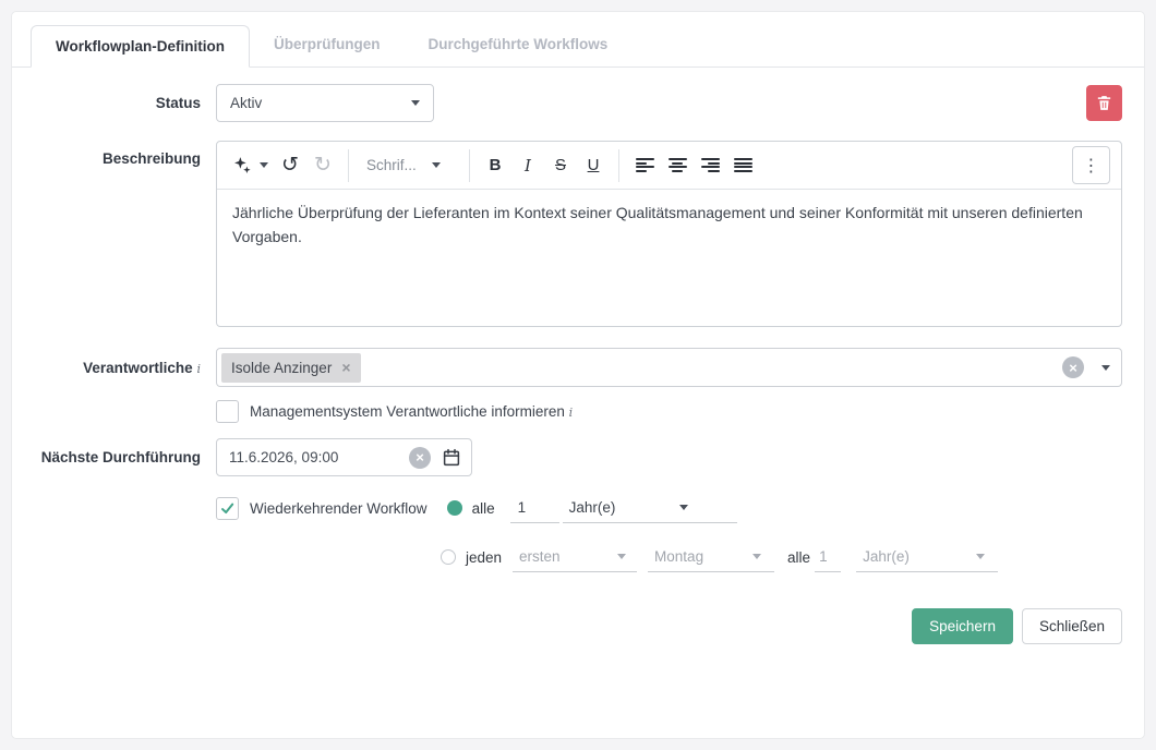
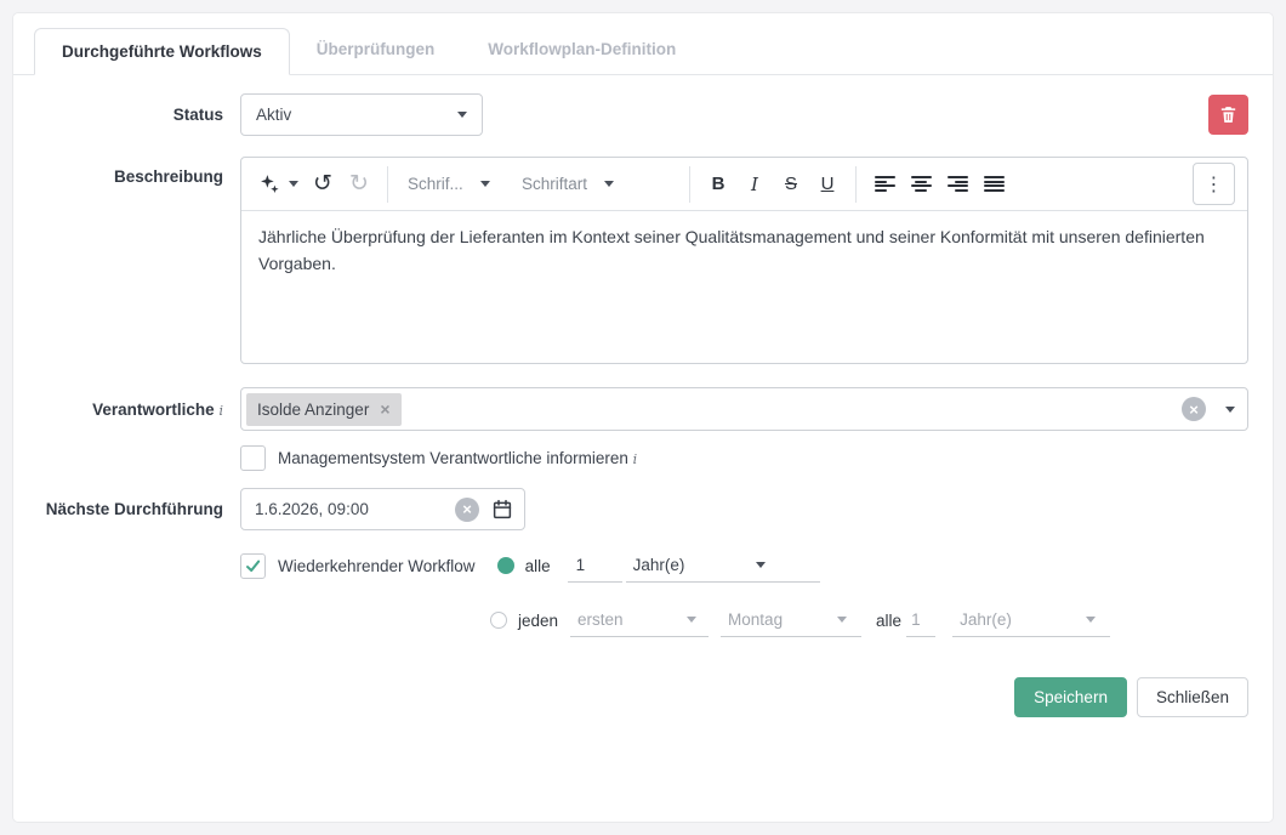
- Workflowplan-Definition
+ Durchgeführte Workflows
  Überprüfungen
- Durchgeführte Workflows
+ Workflowplan-Definition
  Status
  Aktiv
  Beschreibung
  ↺
  ↻
  Schrif...
+ Schriftart
  B
  I
  S
  U
  ⋮
  Jährliche Überprüfung der Lieferanten im Kontext seiner Qualitätsmanagement und seiner Konformität mit unseren definierten Vorgaben.
  Verantwortliche i
  Isolde Anzinger
  ×
  ×
  Managementsystem Verantwortliche informieren i
  Nächste Durchführung
- 11.6.2026, 09:00
+ 1.6.2026, 09:00
  ×
  Wiederkehrender Workflow
  alle
  1
  Jahr(e)
  jeden
  ersten
  Montag
  alle
  1
  Jahr(e)
  Speichern
  Schließen
